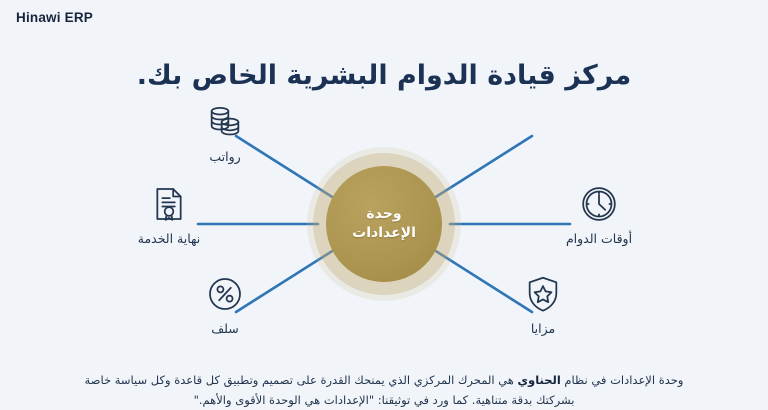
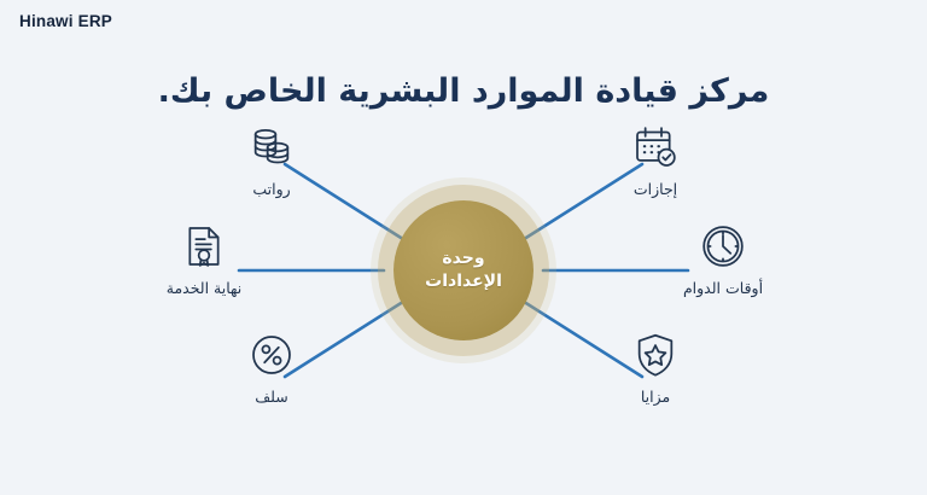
  Hinawi ERP
- مركز قيادة الدوام البشرية الخاص بك.
+ مركز قيادة الموارد البشرية الخاص بك.
  وحدة
  الإعدادات
  رواتب
+ إجازات
  نهاية الخدمة
  أوقات الدوام
  سلف
  مزايا
- وحدة الإعدادات في نظام الحناوي هي المحرك المركزي الذي يمنحك القدرة على تصميم وتطبيق كل قاعدة وكل سياسة خاصة بشركتك بدقة متناهية. كما ورد في توثيقنا: "الإعدادات هي الوحدة الأقوى والأهم."
